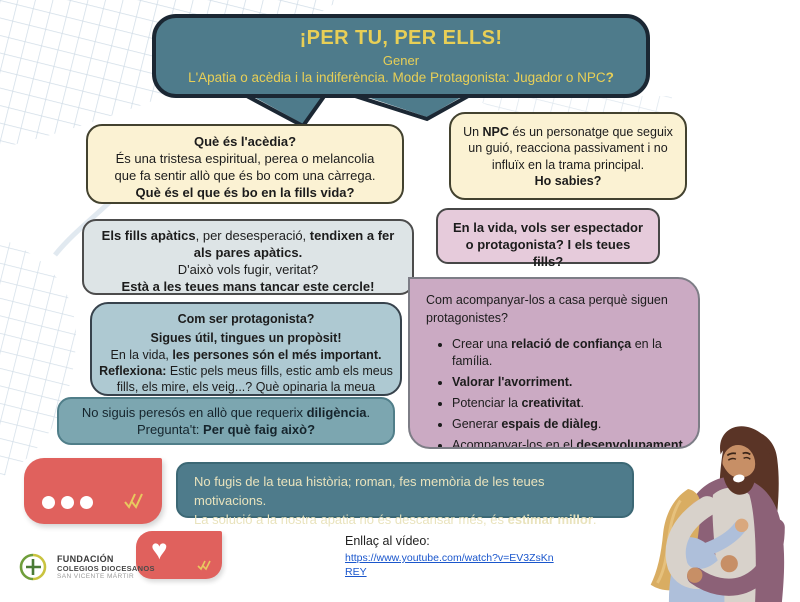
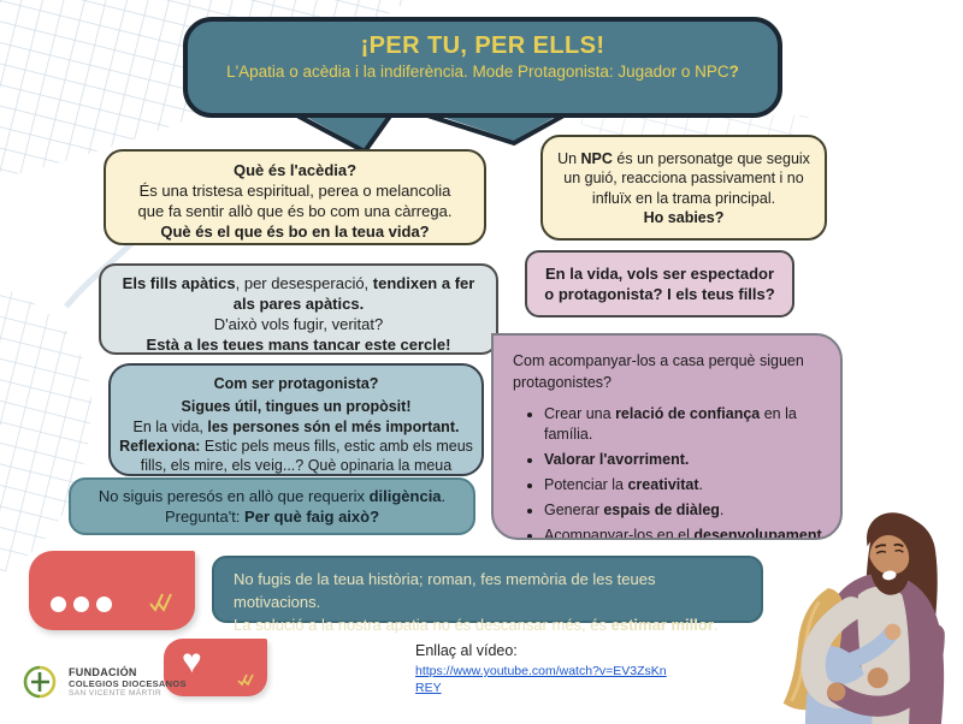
  ¡PER TU, PER ELLS!
- Gener
  L'Apatia o acèdia i la indiferència. Mode Protagonista: Jugador o NPC?
  Què és l'acèdia?
  És una tristesa espiritual, perea o melancolia
  que fa sentir allò que és bo com una càrrega.
- Què és el que és bo en la fills vida?
+ Què és el que és bo en la teua vida?
  Un NPC és un personatge que seguix
  un guió, reacciona passivament i no
  influïx en la trama principal.
  Ho sabies?
  Els fills apàtics, per desesperació, tendixen a fer als pares apàtics.
  D'això vols fugir, veritat?
  Està a les teues mans tancar este cercle!
- En la vida, vols ser espectador o protagonista? I els teues fills?
+ En la vida, vols ser espectador o protagonista? I els teus fills?
  Com ser protagonista?
  Sigues útil, tingues un propòsit!
  En la vida, les persones són el més important.
  Reflexiona: Estic pels meus fills, estic amb els meus fills, els mire, els veig...? Què opinaria la meua
  No siguis peresós en allò que requerix diligència.
  Pregunta't: Per què faig això?
  Com acompanyar-los a casa perquè siguen protagonistes?
  Crear una relació de confiança en la família.
  Valorar l'avorriment.
  Potenciar la creativitat.
  Generar espais de diàleg.
  No fugis de la teua història; roman, fes memòria de les teues motivacions.
  La solució a la nostra apatia no és descansar més, és estimar millor.
  ♥
  FUNDACIÓN
  COLEGIOS DIOCESANOS
  Enllaç al vídeo:
  https://www.youtube.com/watch?v=EV3ZsKn
  REY
